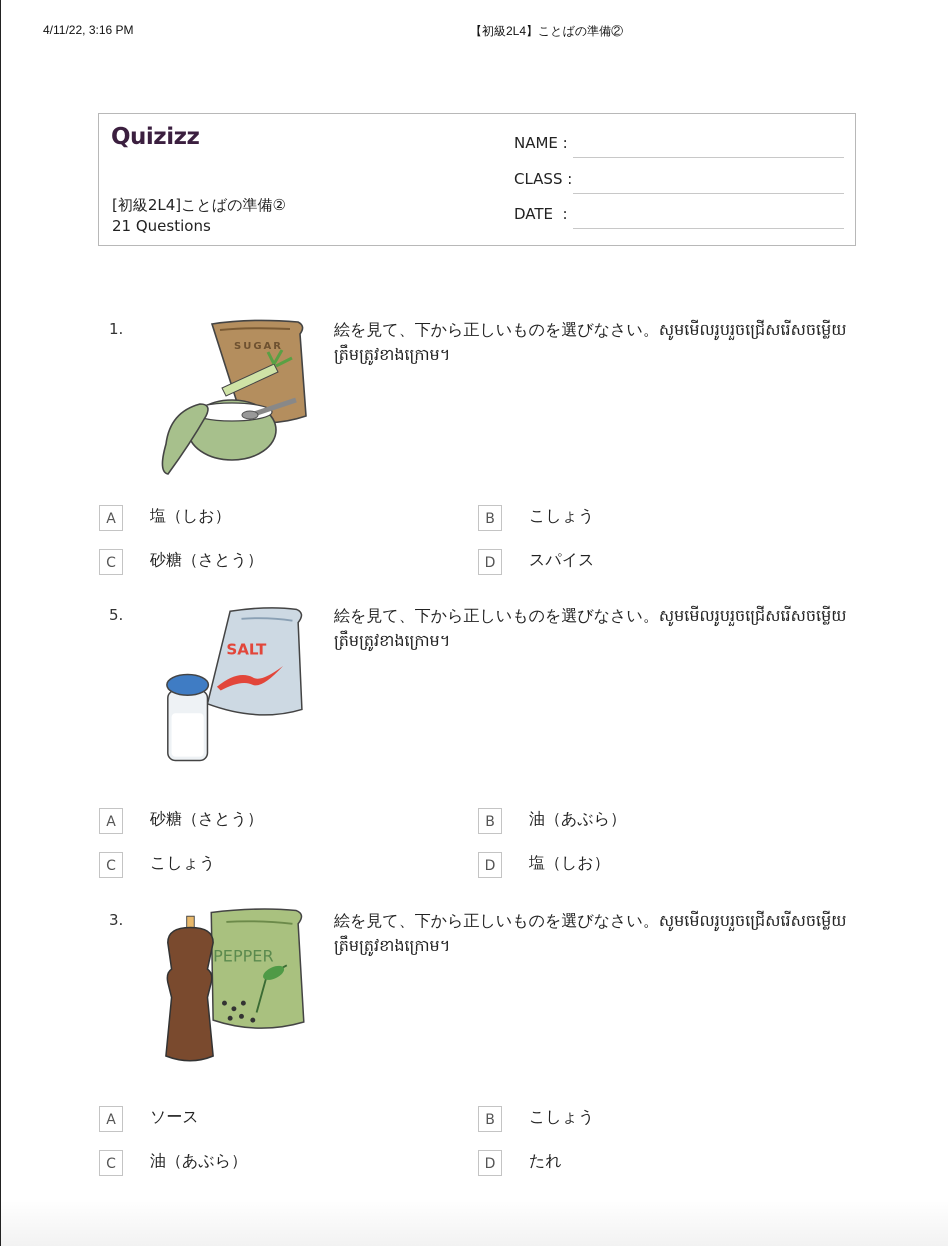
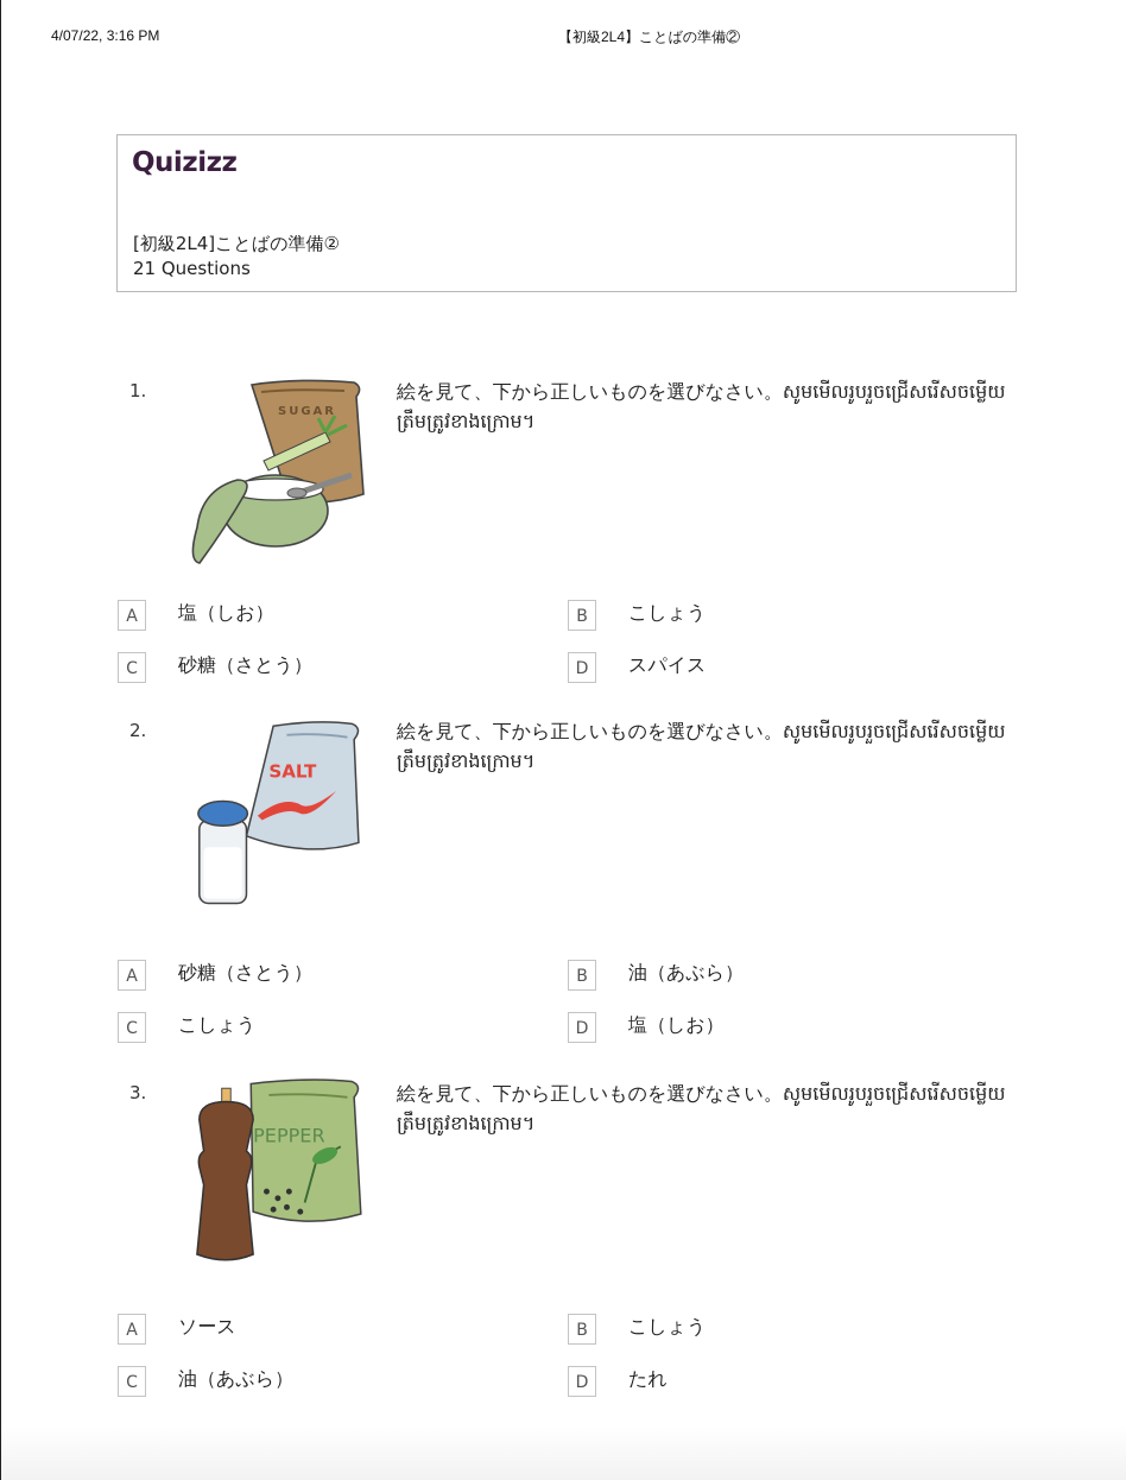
- 4/11/22, 3:16 PM
+ 4/07/22, 3:16 PM
  【初級2L4】ことばの準備②
  Quizizz
  [初級2L4]ことばの準備②
  21 Questions
- NAME :
- CLASS :
- DATE :
  1.
  SUGAR
  絵を見て、下から正しいものを選びなさい。សូមមើលរូបរួចជ្រើសរើសចម្លើយត្រឹមត្រូវខាងក្រោម។
  A
  塩（しお）
  B
  こしょう
  C
  砂糖（さとう）
  D
  スパイス
- 5.
+ 2.
  SALT
  絵を見て、下から正しいものを選びなさい。សូមមើលរូបរួចជ្រើសរើសចម្លើយត្រឹមត្រូវខាងក្រោម។
  A
  砂糖（さとう）
  B
  油（あぶら）
  C
  こしょう
  D
  塩（しお）
  3.
  PEPPER
  絵を見て、下から正しいものを選びなさい。សូមមើលរូបរួចជ្រើសរើសចម្លើយត្រឹមត្រូវខាងក្រោម។
  A
  ソース
  B
  こしょう
  C
  油（あぶら）
  D
  たれ
